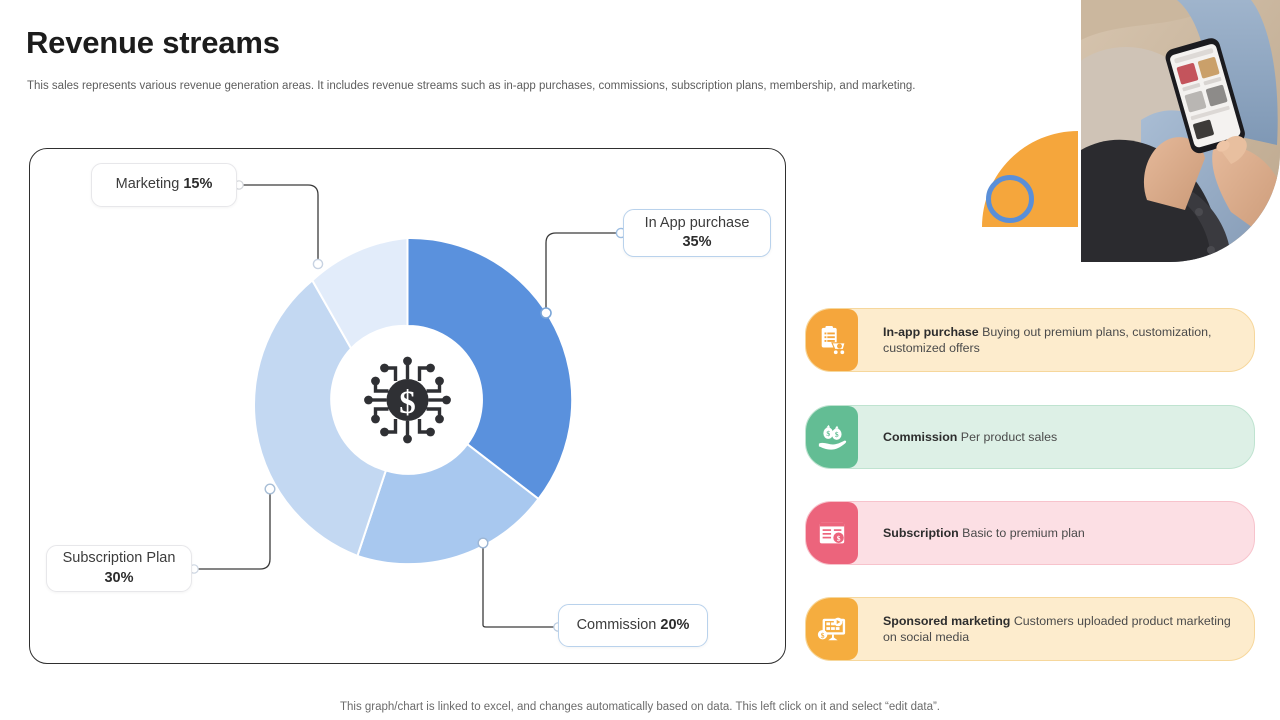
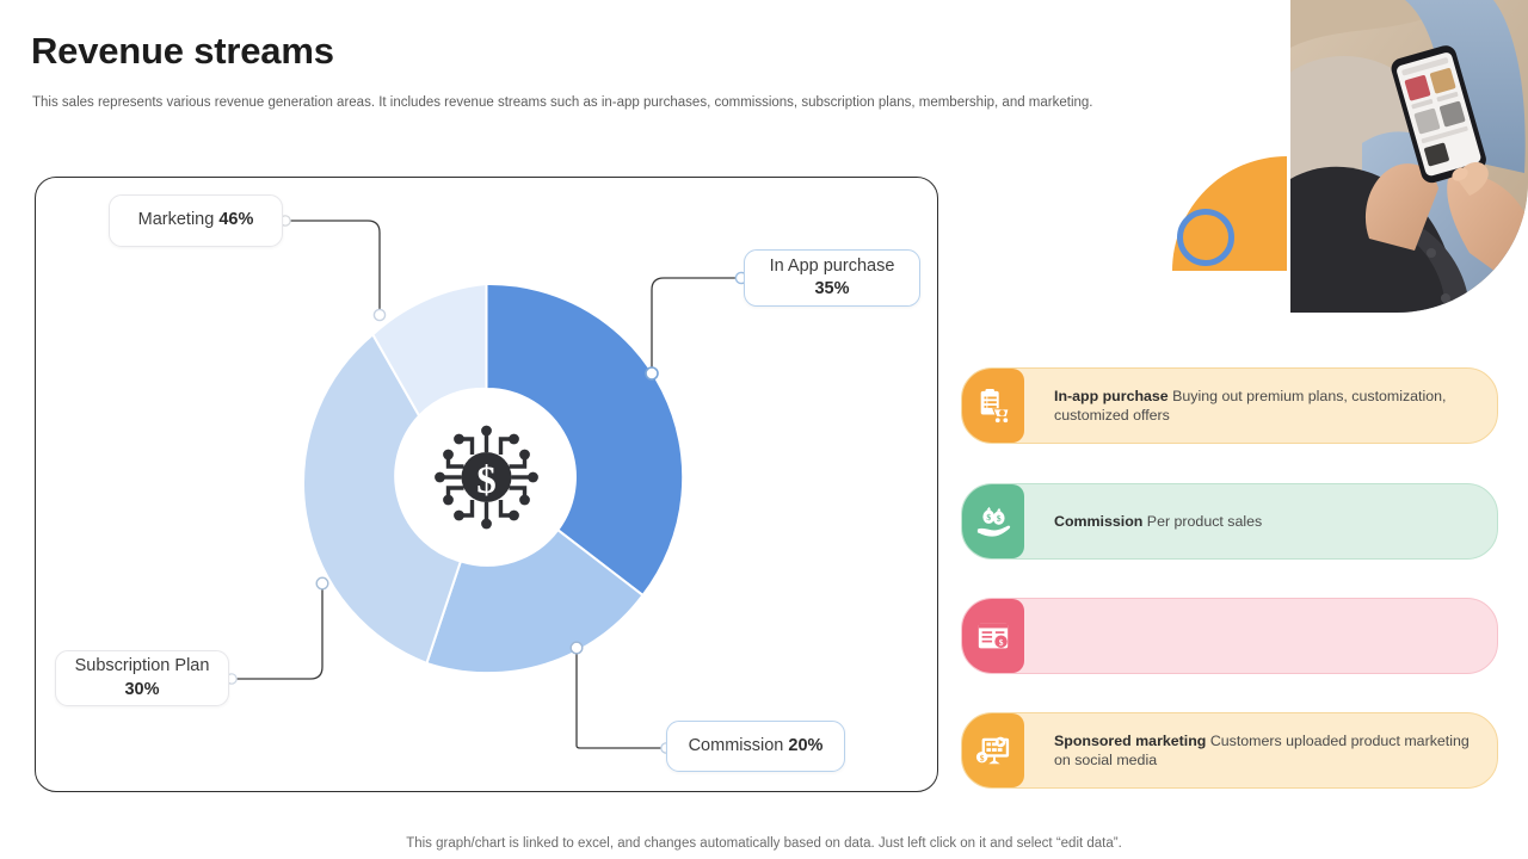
  Revenue streams
  This sales represents various revenue generation areas. It includes revenue streams such as in-app purchases, commissions, subscription plans, membership, and marketing.
  $
- Marketing 15%
+ Marketing 46%
  In App purchase 35%
  Subscription Plan 30%
  Commission 20%
  In-app purchase Buying out premium plans, customization, customized offers
  $
  $
  Commission Per product sales
  $
- Subscription Basic to premium plan
  $
  Sponsored marketing Customers uploaded product marketing on social media
- This graph/chart is linked to excel, and changes automatically based on data. This left click on it and select “edit data”.
+ This graph/chart is linked to excel, and changes automatically based on data. Just left click on it and select “edit data”.
